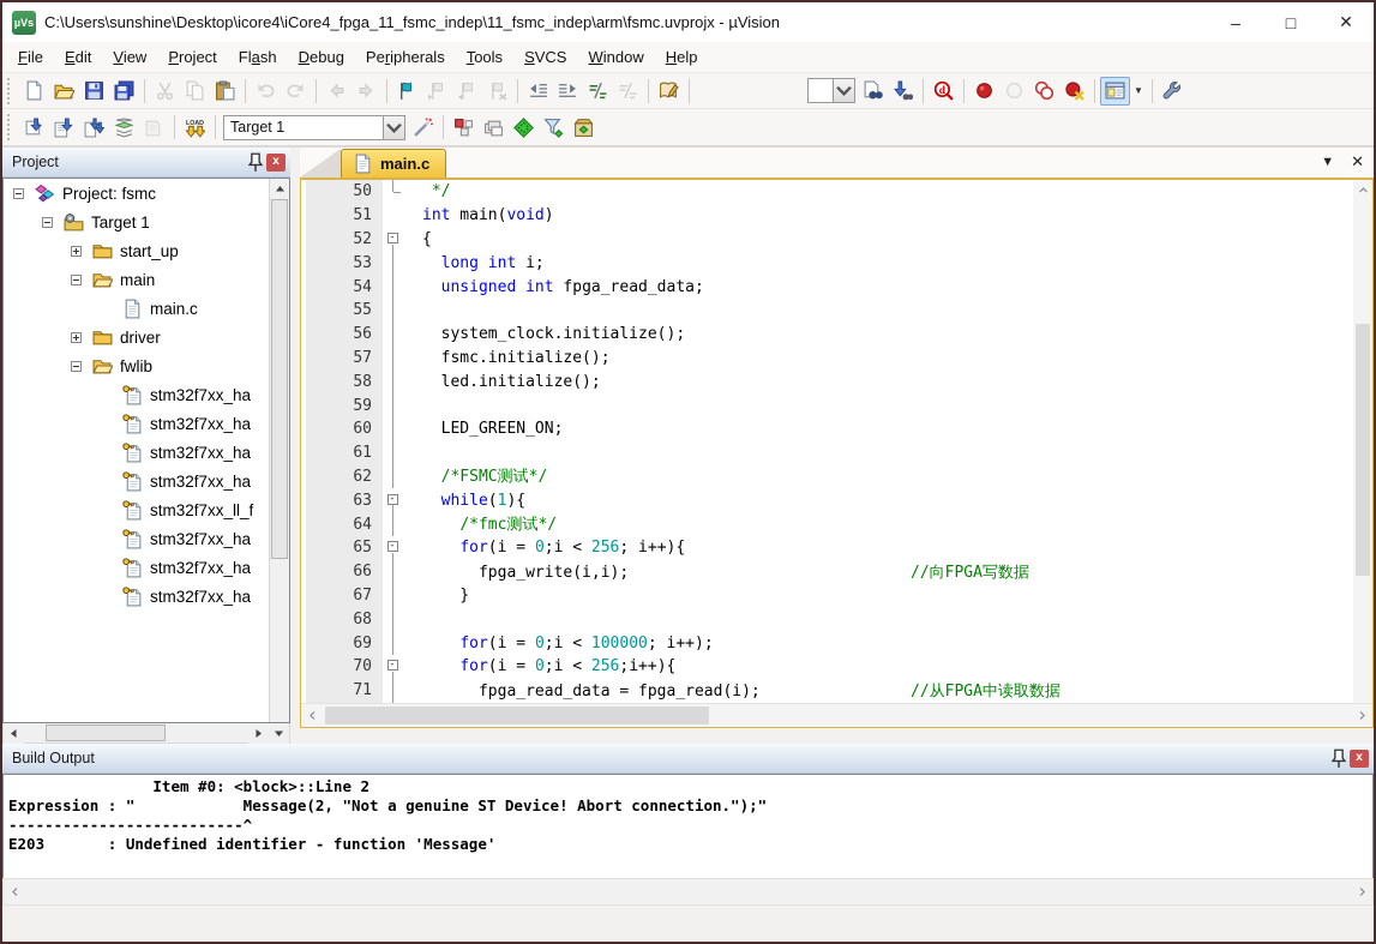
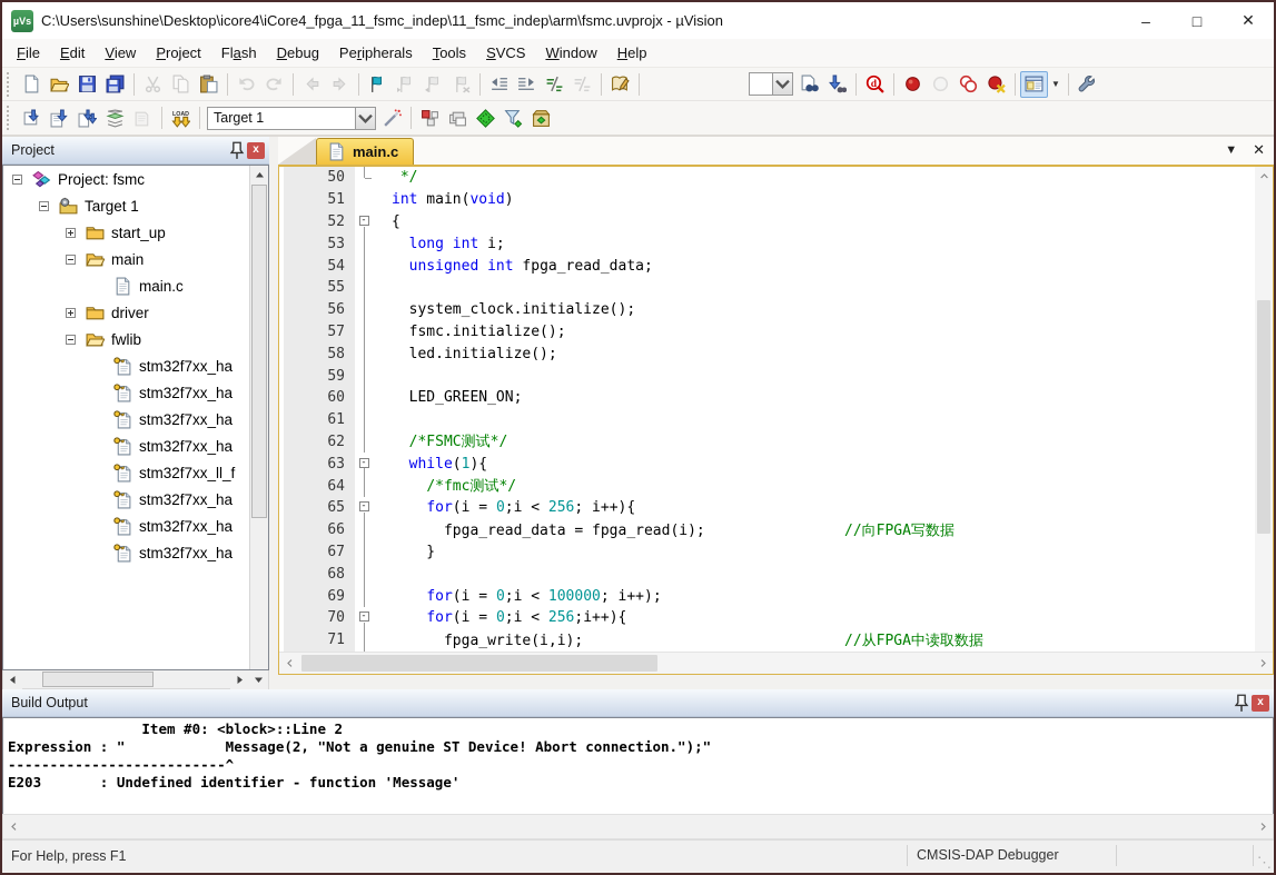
  µVs
  C:\Users\sunshine\Desktop\icore4\iCore4_fpga_11_fsmc_indep\11_fsmc_indep\arm\fsmc.uvprojx - µVision
  –
  □
  ✕
  File
  Edit
  View
  Project
  Flash
  Debug
  Peripherals
  Tools
  SVCS
  Window
  Help
  d
  ▼
  Target 1
  Project
  x
  Project: fsmc
  Target 1
  start_up
  main
  main.c
  driver
  fwlib
  stm32f7xx_ha
  stm32f7xx_ha
  stm32f7xx_ha
  stm32f7xx_ha
  stm32f7xx_ll_f
  stm32f7xx_ha
  stm32f7xx_ha
  stm32f7xx_ha
  main.c
  ▼
  ✕
  50
  */
  51
  int main(void)
  52
  -
  {
  53
  long int i;
  54
  unsigned int fpga_read_data;
  55
  56
  system_clock.initialize();
  57
  fsmc.initialize();
  58
  led.initialize();
  59
  60
  LED_GREEN_ON;
  61
  62
  /*FSMC测试*/
  63
  -
  while(1){
  64
  /*fmc测试*/
  65
  -
  for(i = 0;i < 256; i++){
  66
- fpga_write(i,i); //向FPGA写数据
+ fpga_read_data = fpga_read(i); //向FPGA写数据
  67
  }
  68
  69
  for(i = 0;i < 100000; i++);
  70
  -
  for(i = 0;i < 256;i++){
  71
- fpga_read_data = fpga_read(i); //从FPGA中读取数据
+ fpga_write(i,i); //从FPGA中读取数据
  Build Output
  x
  Item #0: <block>::Line 2
  Expression : " Message(2, "Not a genuine ST Device! Abort connection.");"
  --------------------------^
  E203 : Undefined identifier - function 'Message'
+ For Help, press F1
+ CMSIS-DAP Debugger
+ ⋱
